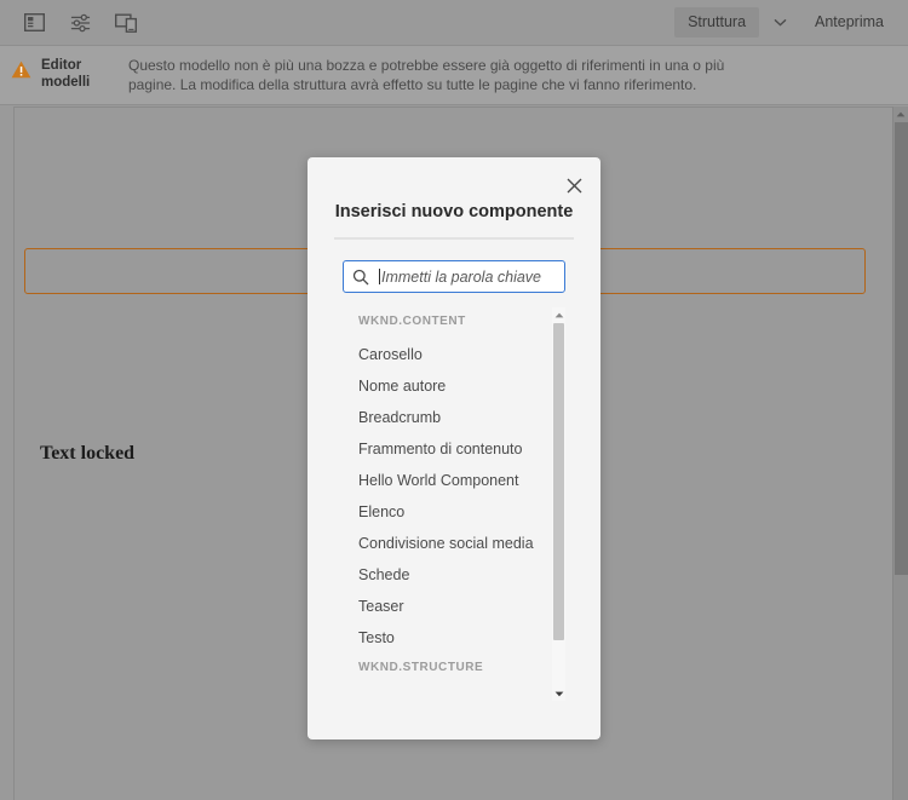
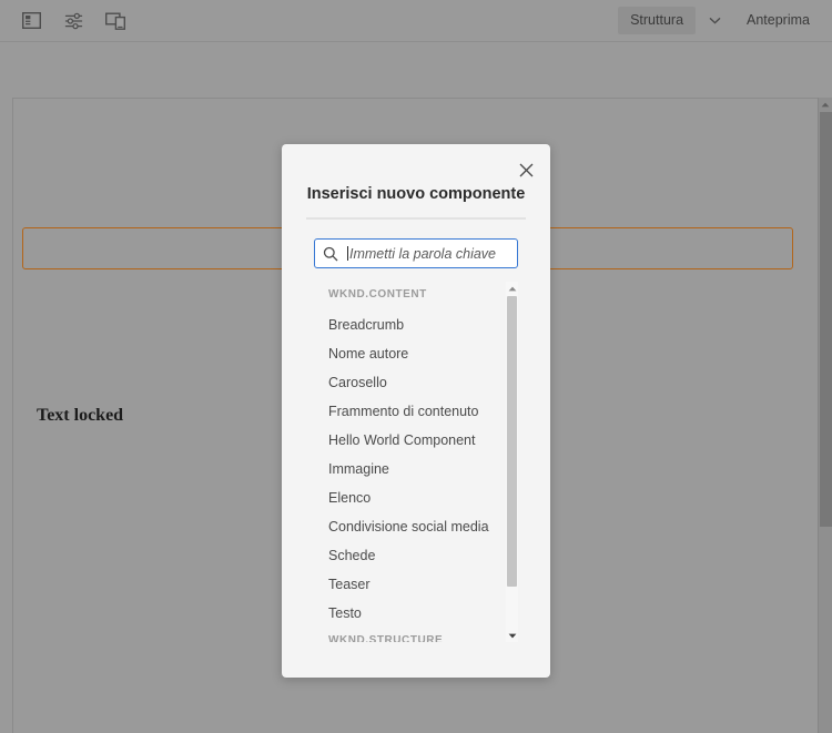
  Struttura
  Anteprima
- Editor modelli
- Questo modello non è più una bozza e potrebbe essere già oggetto di riferimenti in una o più pagine. La modifica della struttura avrà effetto su tutte le pagine che vi fanno riferimento.
  Text locked
  Inserisci nuovo componente
  Immetti la parola chiave
  WKND.CONTENT
- Carosello
+ Breadcrumb
  Nome autore
- Breadcrumb
+ Carosello
  Frammento di contenuto
  Hello World Component
+ Immagine
  Elenco
  Condivisione social media
  Schede
  Teaser
  Testo
  WKND.STRUCTURE
